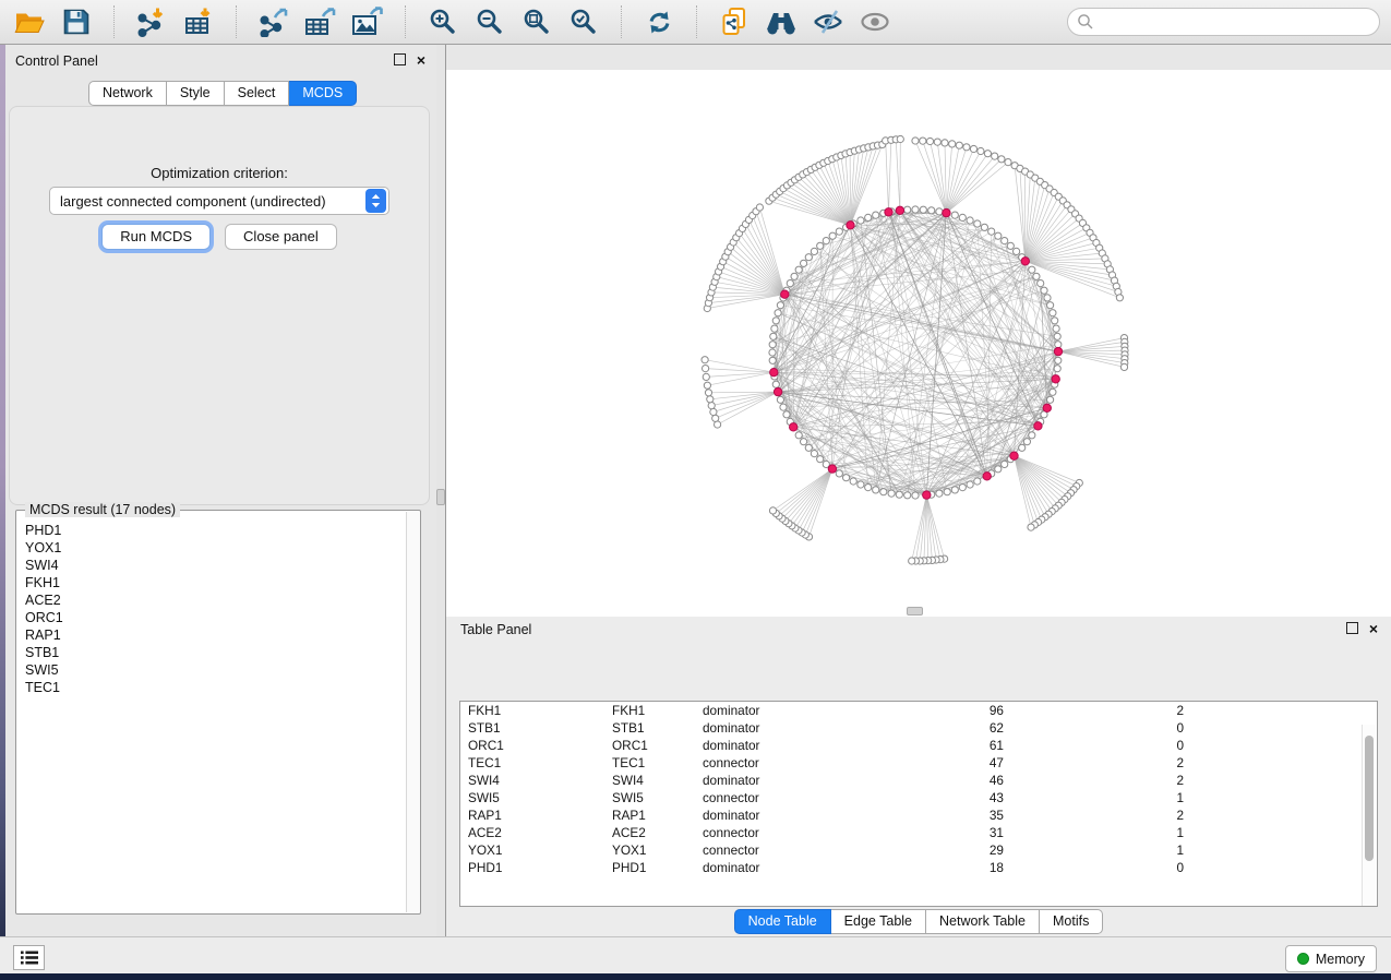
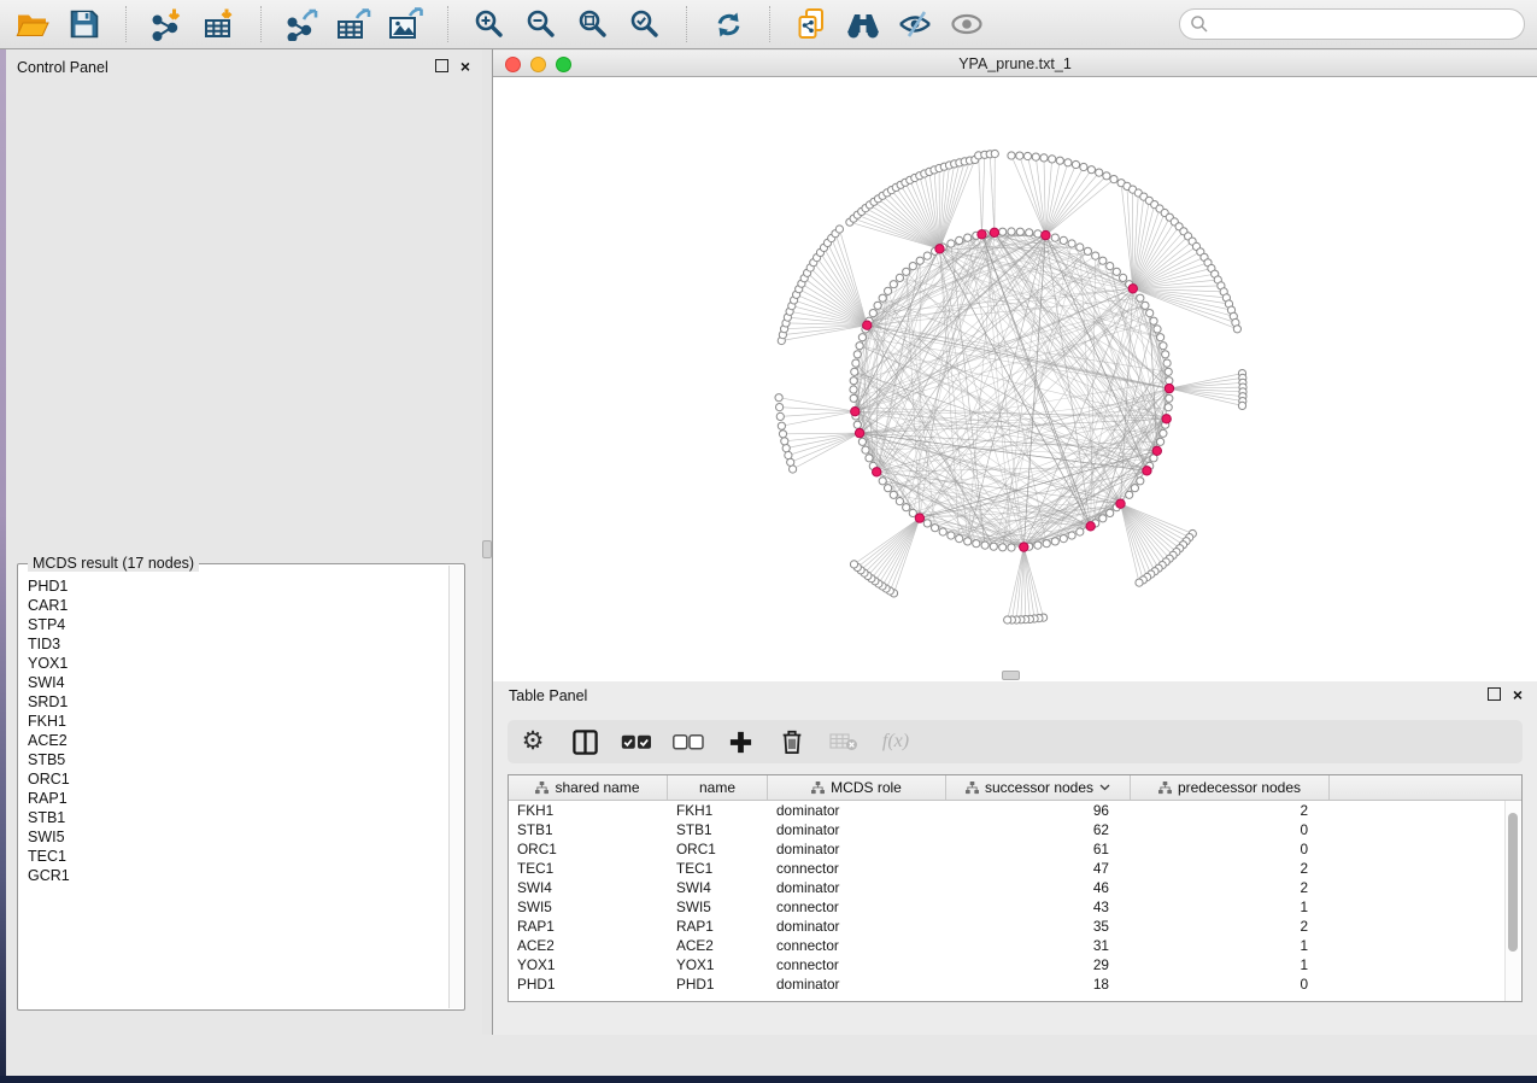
  Control Panel
  ×
- Network
- Style
- Select
- MCDS
- Optimization criterion:
- largest connected component (undirected)
- Run MCDS
- Close panel
  MCDS result (17 nodes)
  PHD1
+ CAR1
+ STP4
+ TID3
  YOX1
  SWI4
+ SRD1
  FKH1
  ACE2
+ STB5
  ORC1
  RAP1
  STB1
  SWI5
  TEC1
+ GCR1
+ YPA_prune.txt_1
  Table Panel
  ×
+ ⚙
+ f(x)
+ shared name
+ name
+ MCDS role
+ successor nodes
+ predecessor nodes
  FKH1
  FKH1
  dominator
  96
  2
  STB1
  STB1
  dominator
  62
  0
  ORC1
  ORC1
  dominator
  61
  0
  TEC1
  TEC1
  connector
  47
  2
  SWI4
  SWI4
  dominator
  46
  2
  SWI5
  SWI5
  connector
  43
  1
  RAP1
  RAP1
  dominator
  35
  2
  ACE2
  ACE2
  connector
  31
  1
  YOX1
  YOX1
  connector
  29
  1
  PHD1
  PHD1
  dominator
  18
  0
- Node Table
- Edge Table
- Network Table
- Motifs
- Memory
